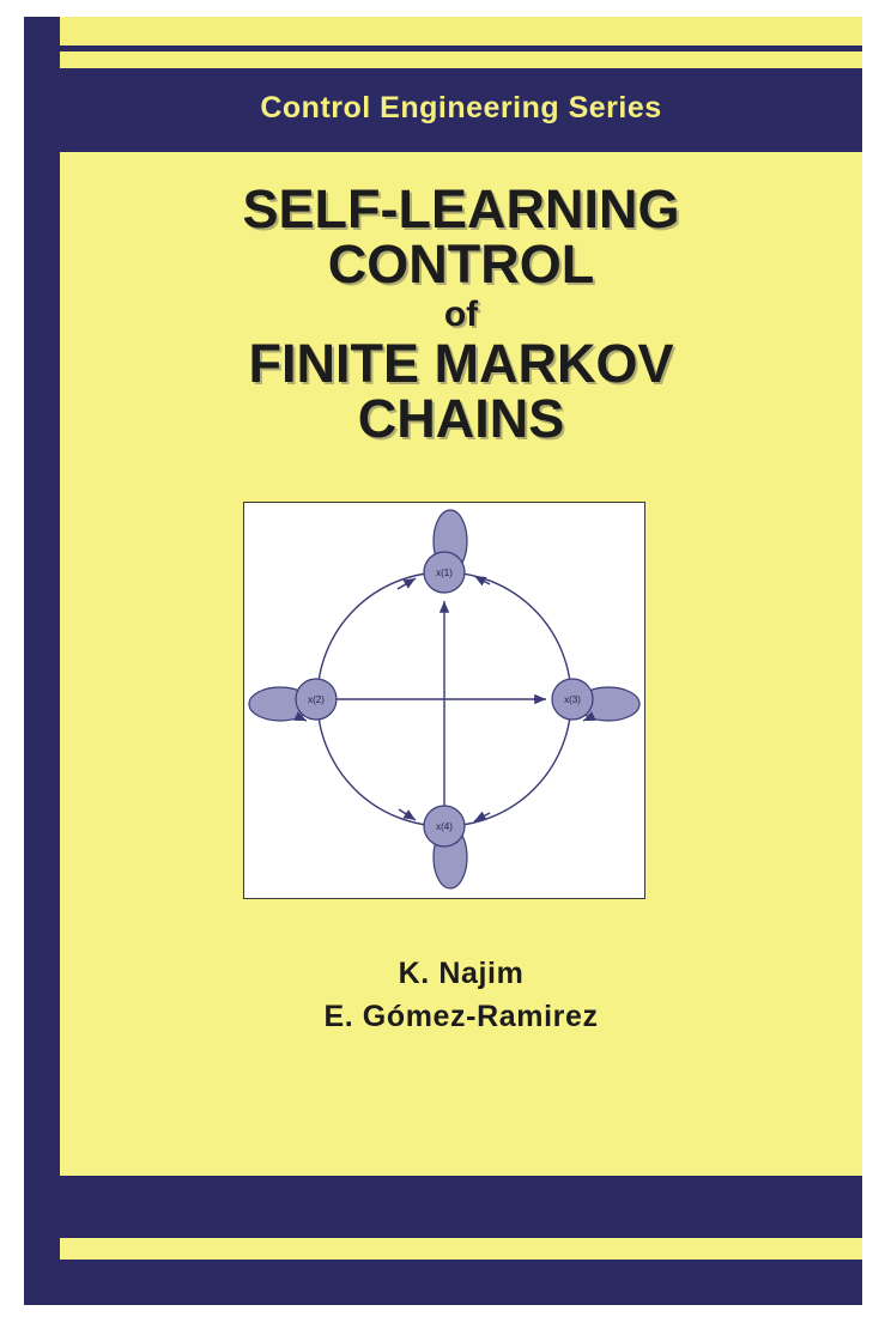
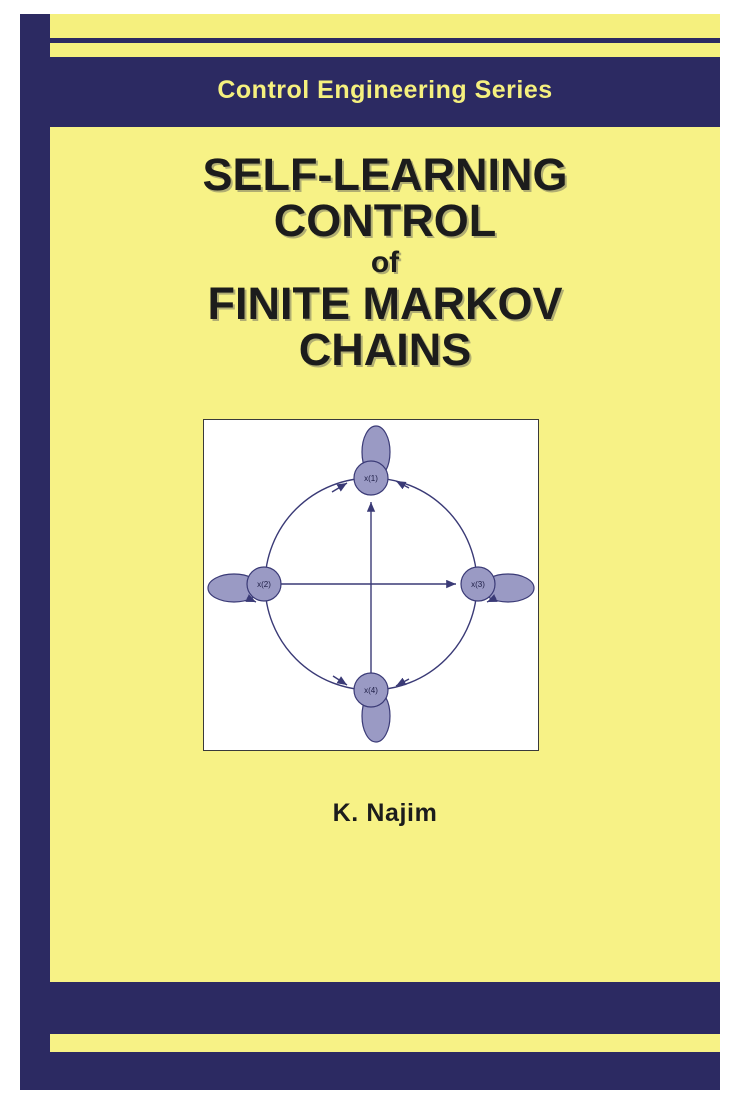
  Control Engineering Series
  SELF-LEARNING
  CONTROL
  of
  FINITE MARKOV
  CHAINS
  x(1)
  x(2)
  x(3)
  x(4)
  K. Najim
- E. Gómez-Ramirez
